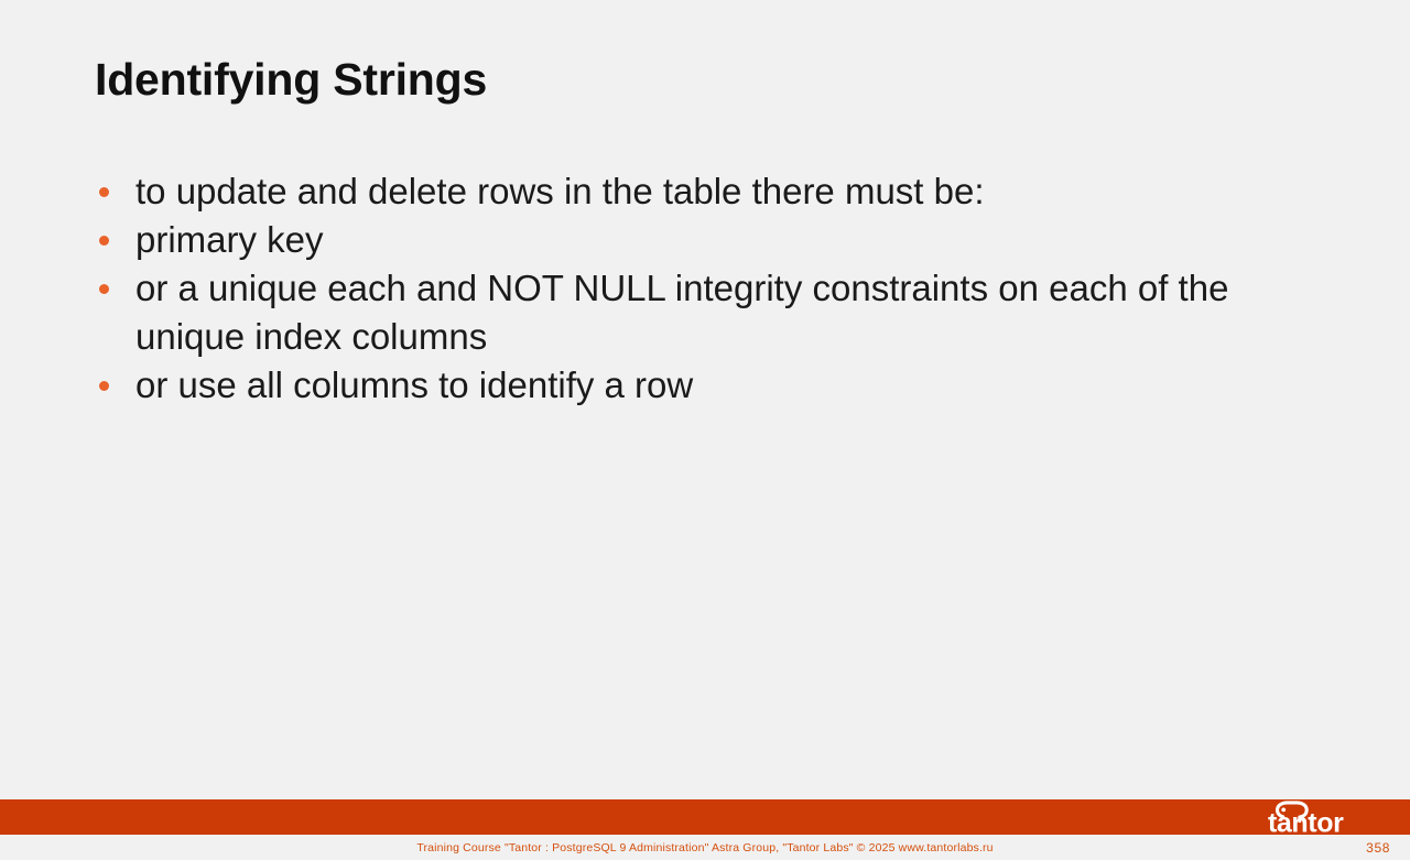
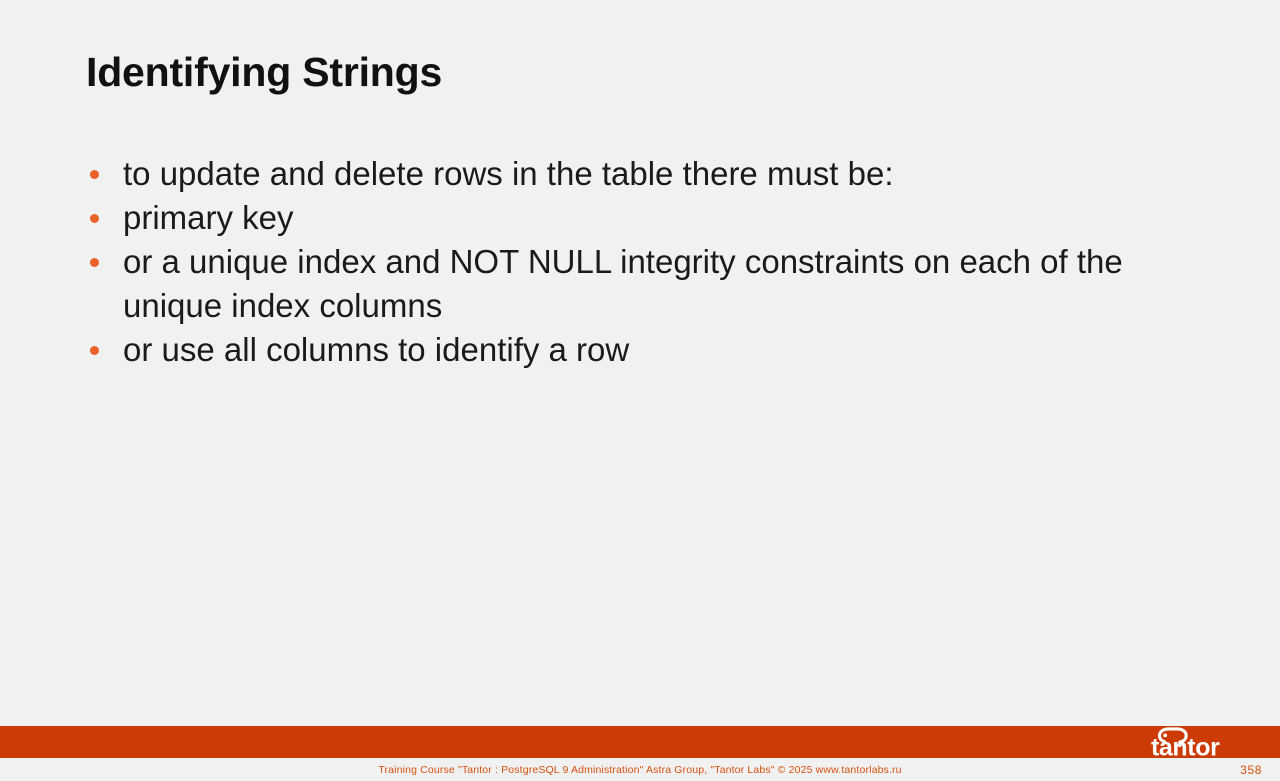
  Identifying Strings
  to update and delete rows in the table there must be:
  primary key
- or a unique each and NOT NULL integrity constraints on each of the unique index columns
+ or a unique index and NOT NULL integrity constraints on each of the unique index columns
  or use all columns to identify a row
  tantor
  Training Course "Tantor : PostgreSQL 9 Administration" Astra Group, "Tantor Labs" © 2025 www.tantorlabs.ru
  358
